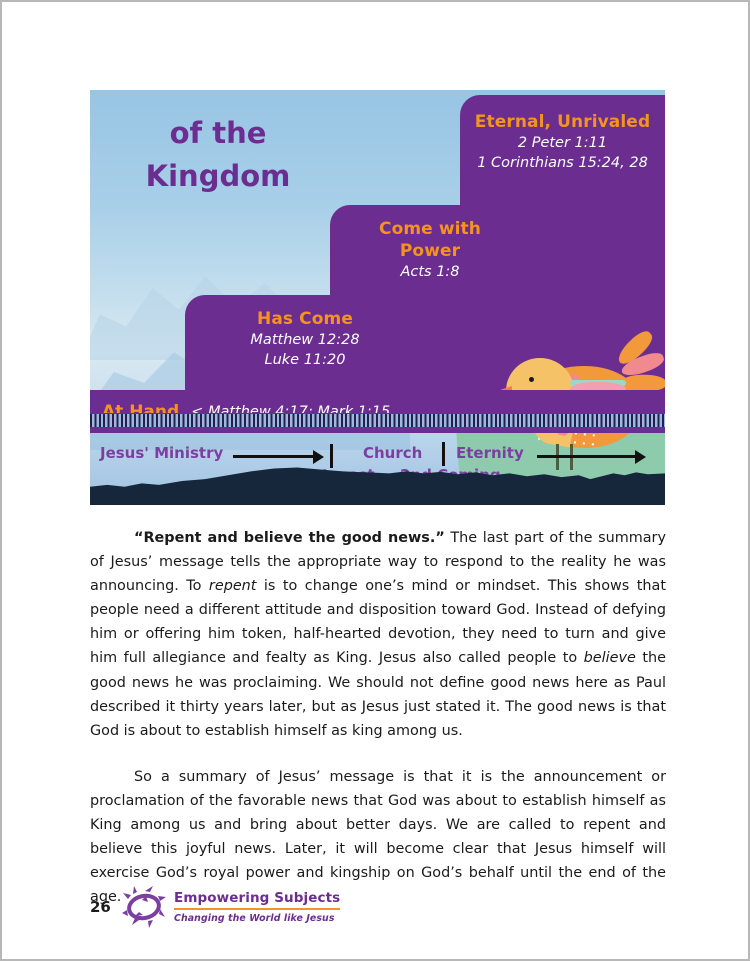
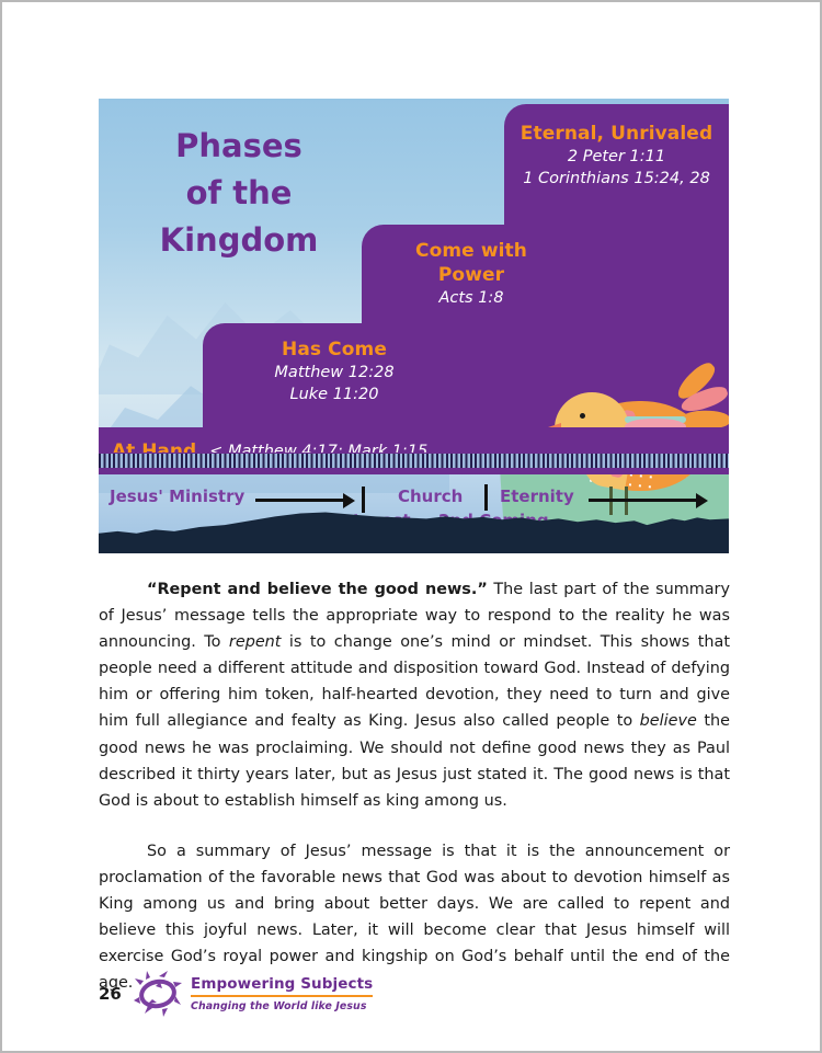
+ Phases
  of the
  Kingdom
  Eternal, Unrivaled
  2 Peter 1:11
  1 Corinthians 15:24, 28
  Come with
  Power
  Acts 1:8
  Has Come
  Matthew 12:28
  Luke 11:20
  At Hand
  < Matthew 4:17; Mark 1:15
  Jesus' Ministry
  Church
  Eternity
- “Repent and believe the good news.” The last part of the summary of Jesus’ message tells the appropriate way to respond to the reality he was announcing. To repent is to change one’s mind or mindset. This shows that people need a different attitude and disposition toward God. Instead of defying him or offering him token, half-hearted devotion, they need to turn and give him full allegiance and fealty as King. Jesus also called people to believe the good news he was proclaiming. We should not define good news here as Paul described it thirty years later, but as Jesus just stated it. The good news is that God is about to establish himself as king among us.
+ “Repent and believe the good news.” The last part of the summary of Jesus’ message tells the appropriate way to respond to the reality he was announcing. To repent is to change one’s mind or mindset. This shows that people need a different attitude and disposition toward God. Instead of defying him or offering him token, half-hearted devotion, they need to turn and give him full allegiance and fealty as King. Jesus also called people to believe the good news he was proclaiming. We should not define good news they as Paul described it thirty years later, but as Jesus just stated it. The good news is that God is about to establish himself as king among us.
- So a summary of Jesus’ message is that it is the announcement or proclamation of the favorable news that God was about to establish himself as King among us and bring about better days. We are called to repent and believe this joyful news. Later, it will become clear that Jesus himself will exercise God’s royal power and kingship on God’s behalf until the end of the age.
+ So a summary of Jesus’ message is that it is the announcement or proclamation of the favorable news that God was about to devotion himself as King among us and bring about better days. We are called to repent and believe this joyful news. Later, it will become clear that Jesus himself will exercise God’s royal power and kingship on God’s behalf until the end of the age.
  26
  Empowering Subjects
  Changing the World like Jesus
